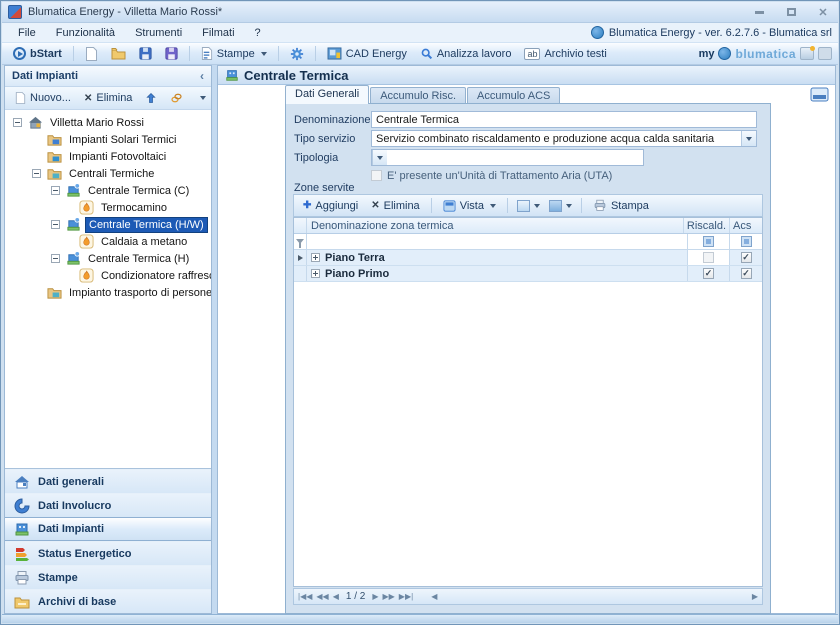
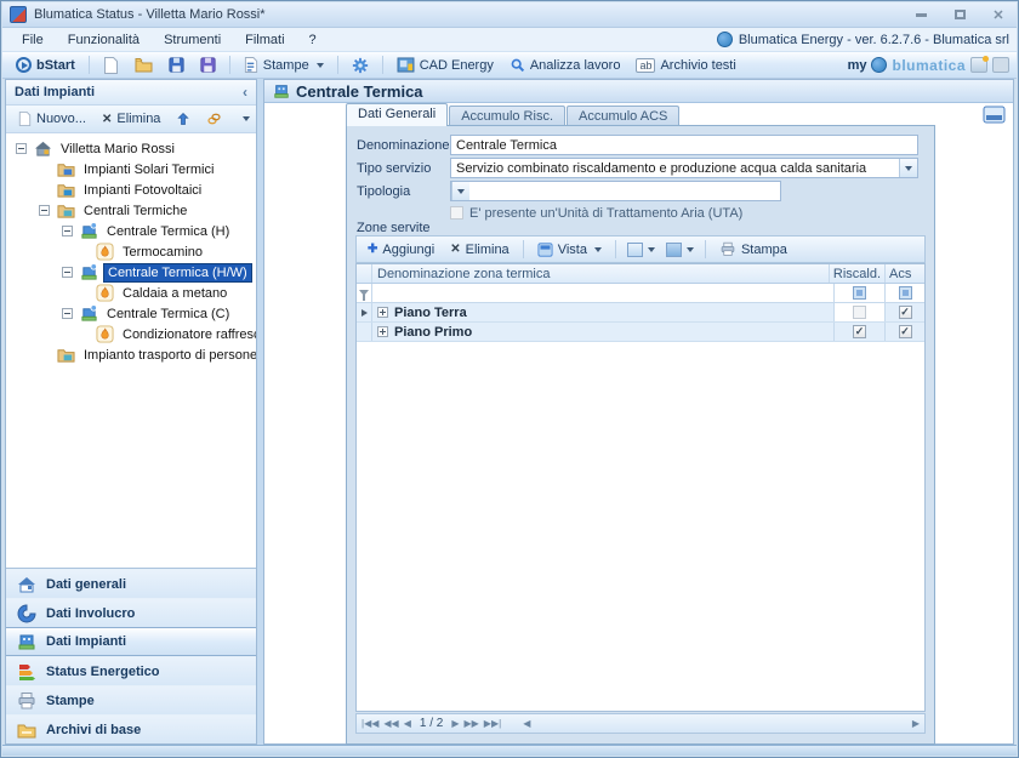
- Blumatica Energy - Villetta Mario Rossi*
+ Blumatica Status - Villetta Mario Rossi*
  ✕
  File
  Funzionalità
  Strumenti
  Filmati
  ?
  Blumatica Energy - ver. 6.2.7.6 - Blumatica srl
  bStart
  Stampe
  CAD Energy
  Analizza lavoro
  ab
  Archivio testi
  my
  blumatica
  Dati Impianti
  ‹
  Nuovo...
  ✕
  Elimina
  Villetta Mario Rossi
  Impianti Solari Termici
  Impianti Fotovoltaici
  Centrali Termiche
- Centrale Termica (C)
+ Centrale Termica (H)
  Termocamino
  Centrale Termica (H/W)
  Caldaia a metano
- Centrale Termica (H)
+ Centrale Termica (C)
  Condizionatore raffres
  Impianto trasporto di persone
  Dati generali
  Dati Involucro
  Dati Impianti
  Status Energetico
  Stampe
  Archivi di base
  Centrale Termica
  Dati Generali
  Accumulo Risc.
  Accumulo ACS
  Denominazione
  Centrale Termica
  Tipo servizio
  Servizio combinato riscaldamento e produzione acqua calda sanitaria
  Tipologia
  E' presente un'Unità di Trattamento Aria (UTA)
  Zone servite
  ✚
  Aggiungi
  ✕
  Elimina
  Vista
  Stampa
  Denominazione zona termica
  Riscald.
  Acs
  Piano Terra
  ✓
  Piano Primo
  ✓
  ✓
  |◀◀
  ◀◀
  ◀
  1 / 2
  ▶
  ▶▶
  ▶▶|
  ◀
  ▶
